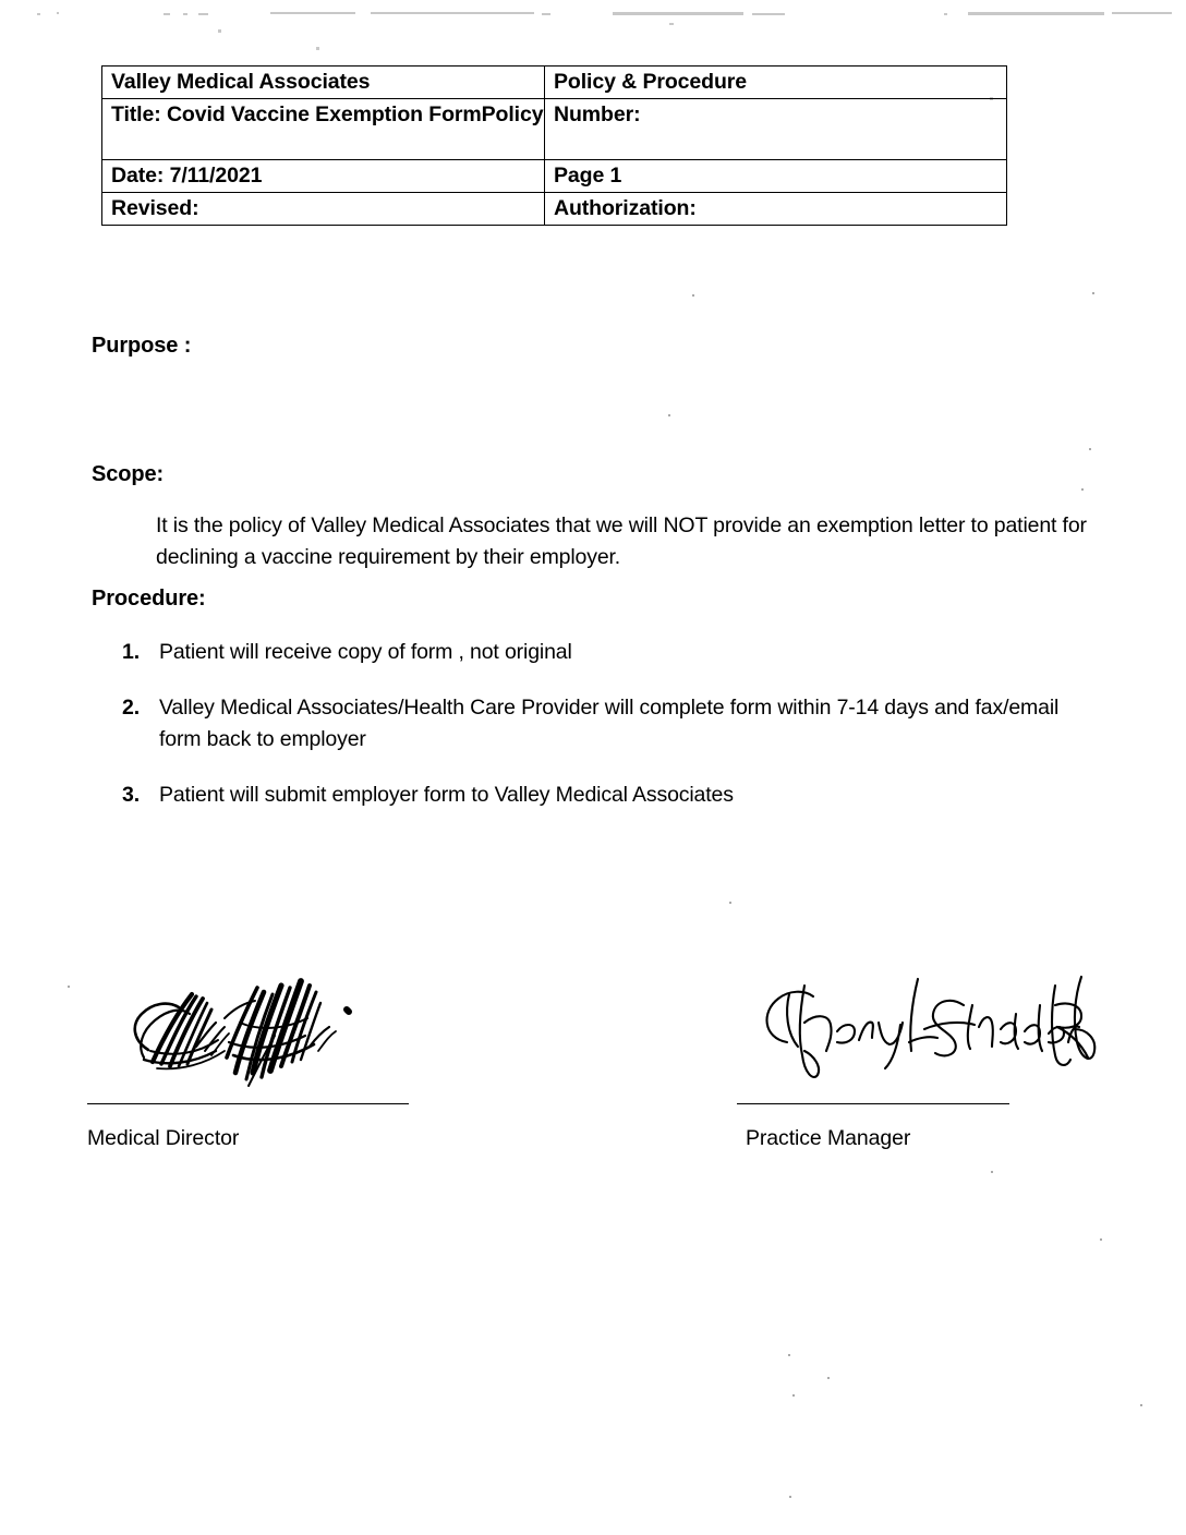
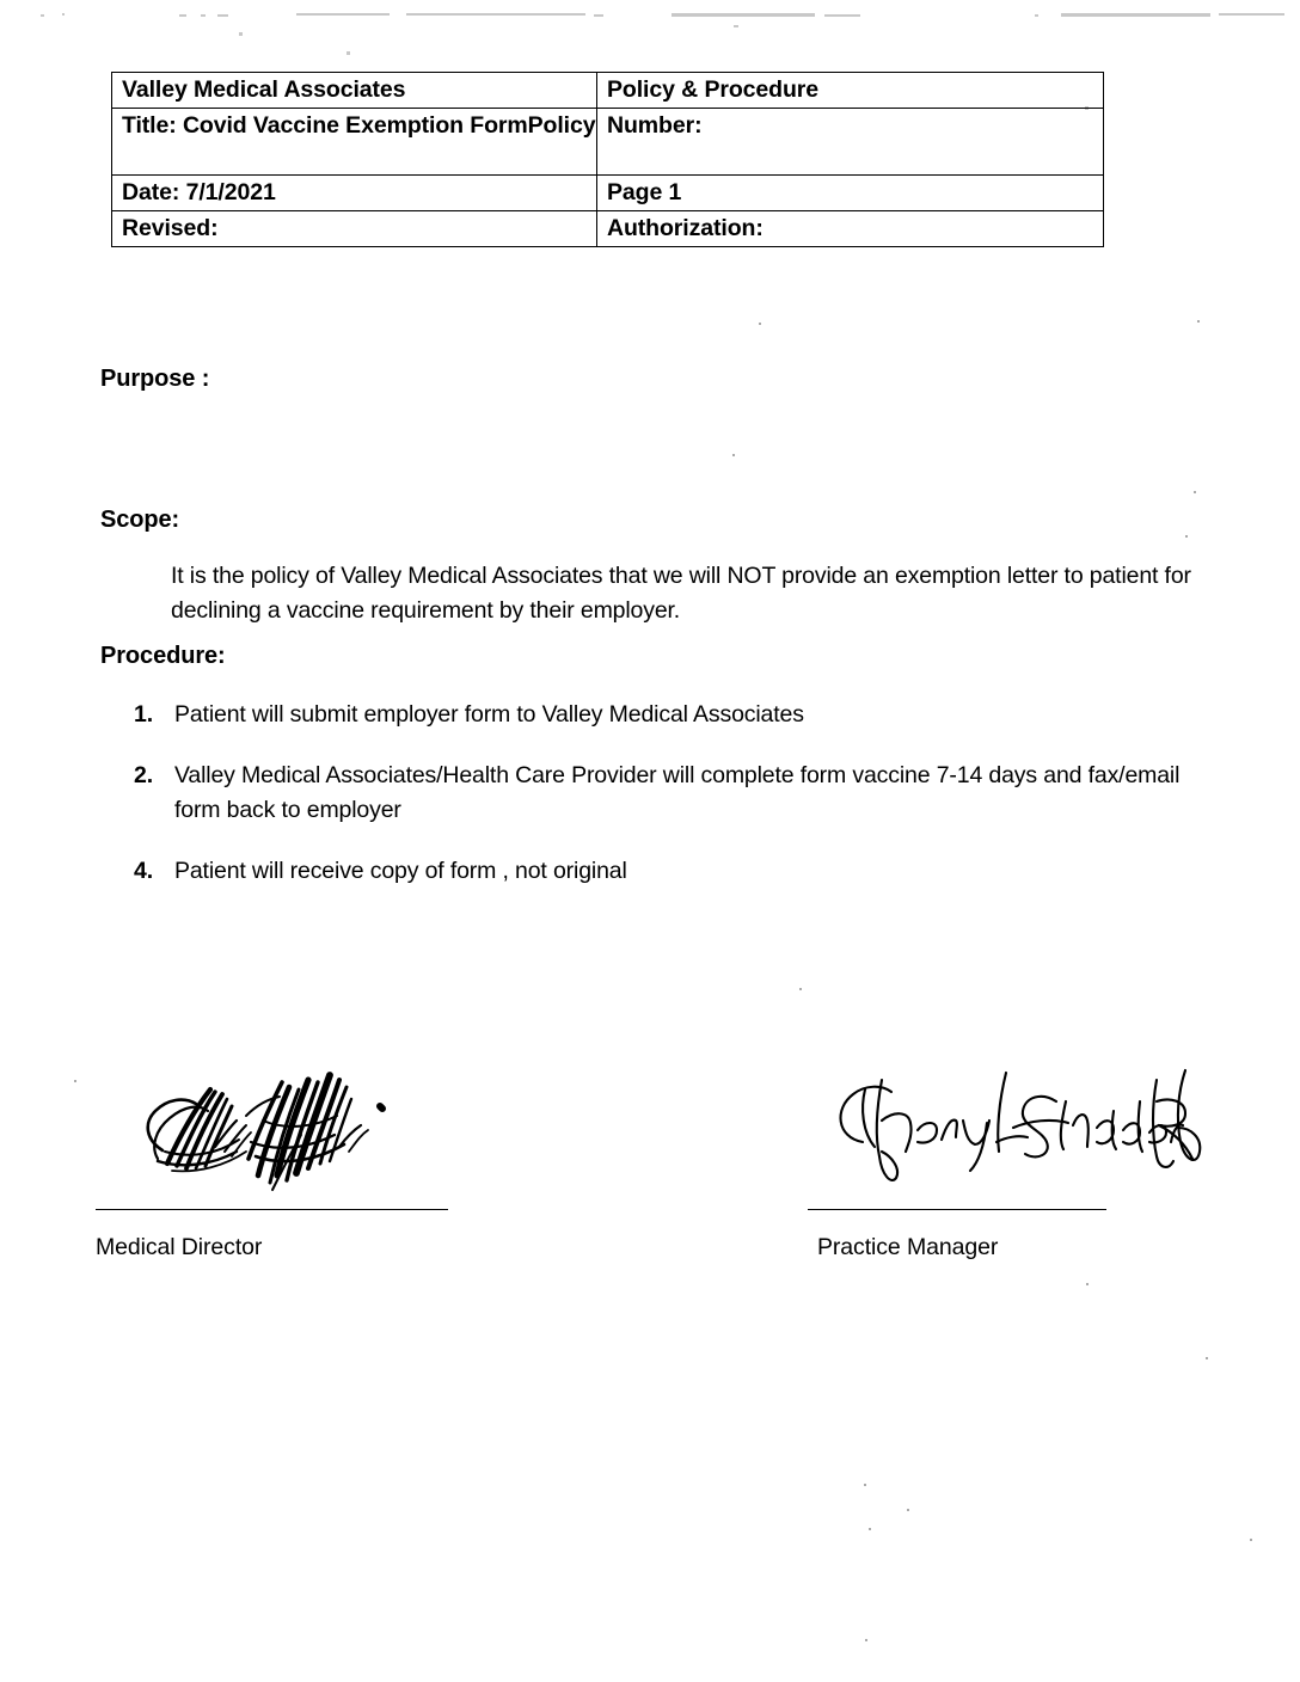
  Valley Medical Associates	Policy & Procedure
  Title: Covid Vaccine Exemption FormPolicy	Number:
- Date: 7/11/2021	Page 1
+ Date: 7/1/2021	Page 1
  Revised:	Authorization:
  Purpose :
  Scope:
  It is the policy of Valley Medical Associates that we will NOT provide an exemption letter to patient for declining a vaccine requirement by their employer.
  Procedure:
  1.
- Patient will receive copy of form , not original
+ Patient will submit employer form to Valley Medical Associates
  2.
- Valley Medical Associates/Health Care Provider will complete form within 7-14 days and fax/email form back to employer
+ Valley Medical Associates/Health Care Provider will complete form vaccine 7-14 days and fax/email form back to employer
- 3.
+ 4.
- Patient will submit employer form to Valley Medical Associates
+ Patient will receive copy of form , not original
  Medical Director
  Practice Manager
